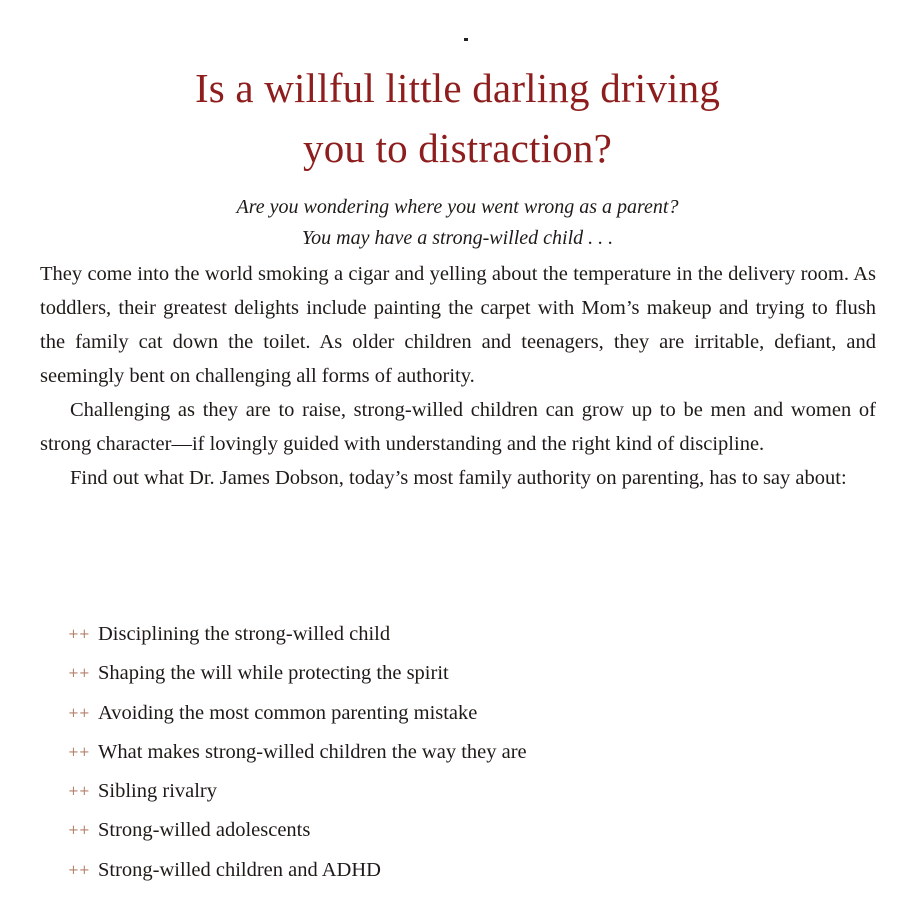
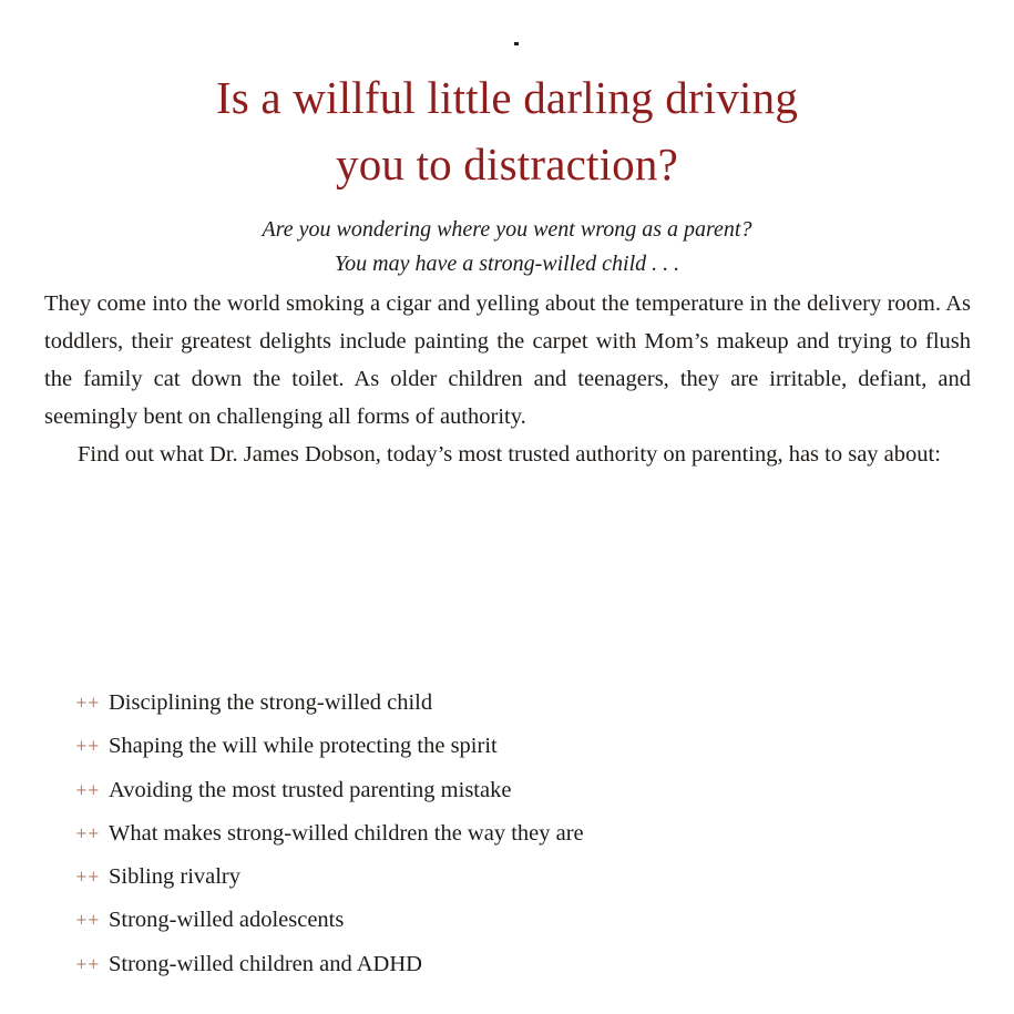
  Is a willful little darling driving
  you to distraction?
  Are you wondering where you went wrong as a parent?
  You may have a strong-willed child . . .
  They come into the world smoking a cigar and yelling about the temperature in the delivery room. As toddlers, their greatest delights include painting the carpet with Mom’s makeup and trying to flush the family cat down the toilet. As older children and teenagers, they are irritable, defiant, and seemingly bent on challenging all forms of authority.
- Challenging as they are to raise, strong-willed children can grow up to be men and women of strong character—if lovingly guided with understanding and the right kind of discipline.
- Find out what Dr. James Dobson, today’s most family authority on parenting, has to say about:
+ Find out what Dr. James Dobson, today’s most trusted authority on parenting, has to say about:
  ++
  Disciplining the strong-willed child
  ++
  Shaping the will while protecting the spirit
  ++
- Avoiding the most common parenting mistake
+ Avoiding the most trusted parenting mistake
  ++
  What makes strong-willed children the way they are
  ++
  Sibling rivalry
  ++
  Strong-willed adolescents
  ++
  Strong-willed children and ADHD
